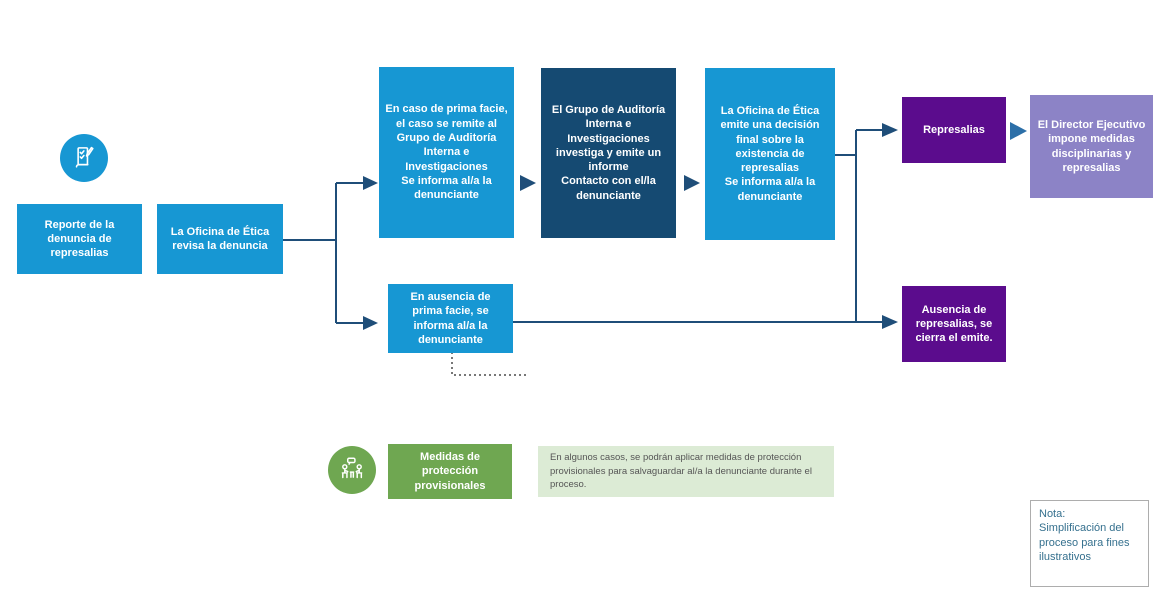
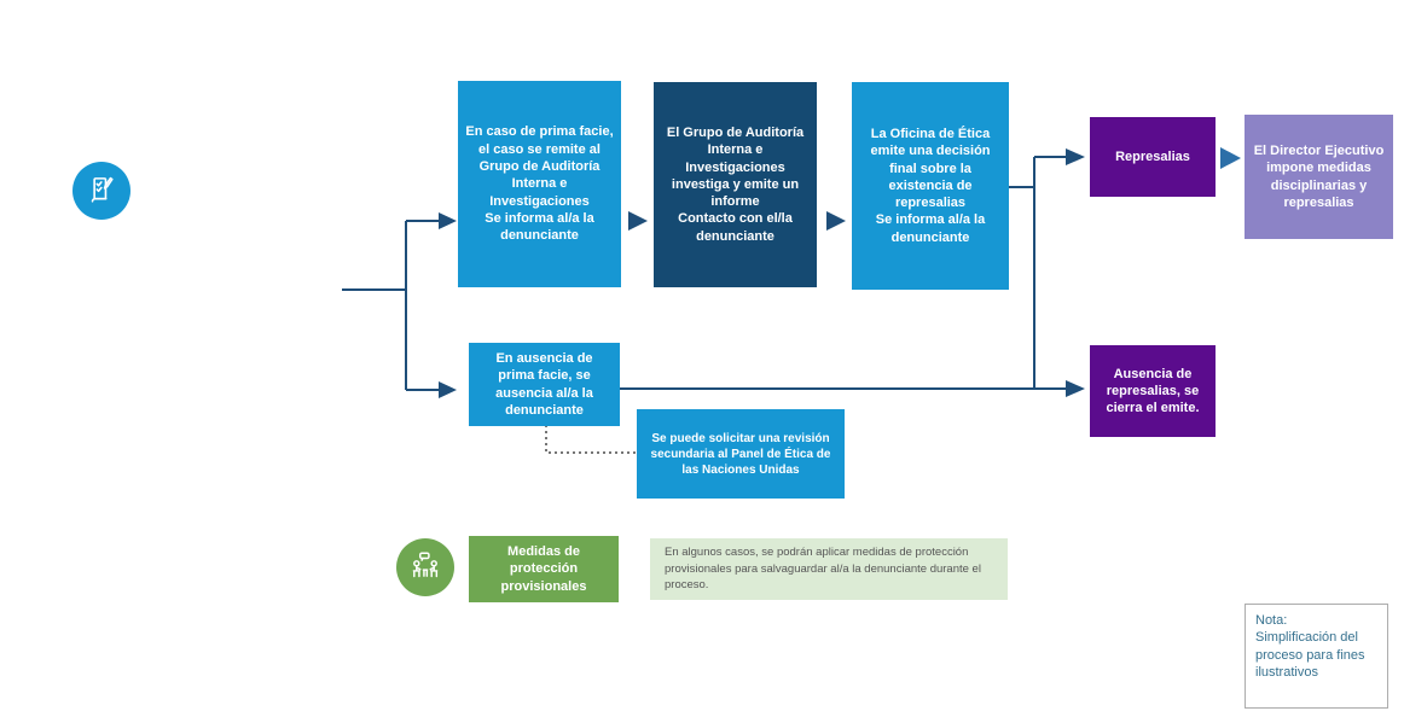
- Reporte de la denuncia de represalias
- La Oficina de Ética revisa la denuncia
  En caso de prima facie, el caso se remite al Grupo de Auditoría Interna e Investigaciones
  Se informa al/a la denunciante
  El Grupo de Auditoría Interna e Investigaciones investiga y emite un informe
  Contacto con el/la denunciante
  La Oficina de Ética emite una decisión final sobre la existencia de represalias
  Se informa al/a la denunciante
  Represalias
  El Director Ejecutivo impone medidas disciplinarias y represalias
- En ausencia de prima facie, se informa al/a la denunciante
+ En ausencia de prima facie, se ausencia al/a la denunciante
+ Se puede solicitar una revisión secundaria al Panel de Ética de las Naciones Unidas
  Ausencia de represalias, se cierra el emite.
  Medidas de protección provisionales
  En algunos casos, se podrán aplicar medidas de protección provisionales para salvaguardar al/a la denunciante durante el proceso.
  Nota:
  Simplificación del proceso para fines ilustrativos
